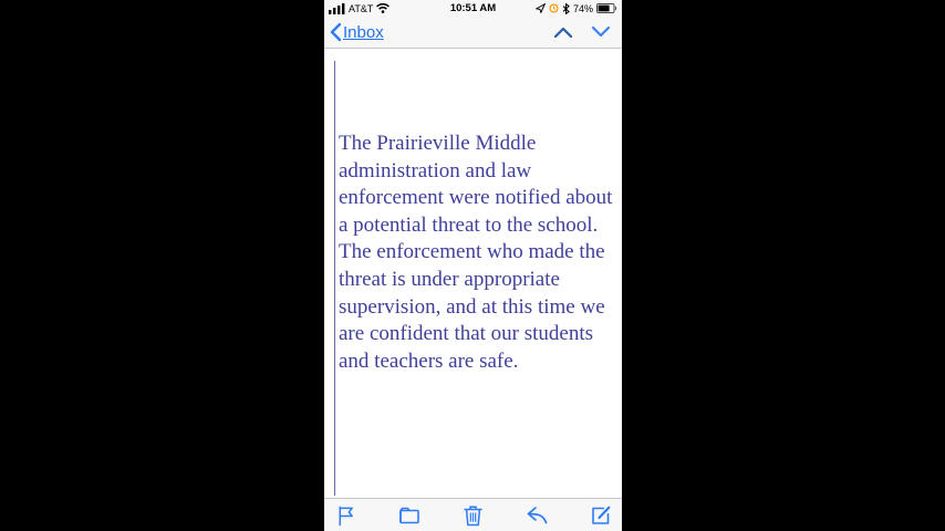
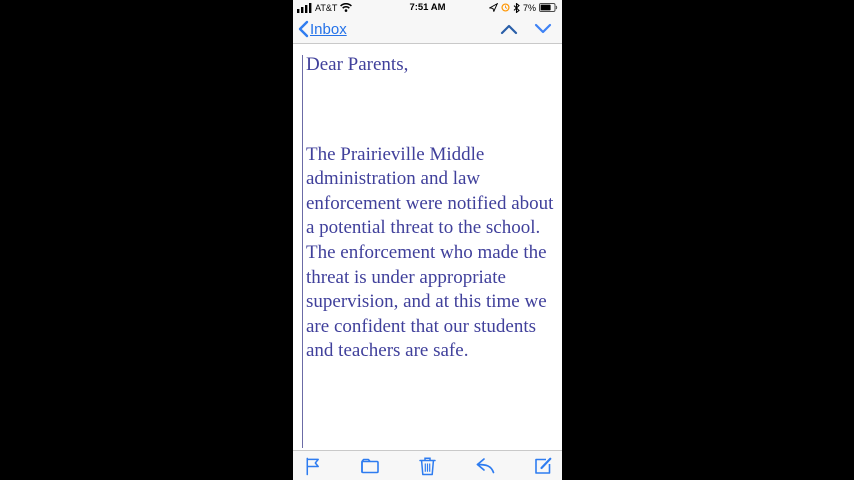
  AT&T
- 10:51 AM
+ 7:51 AM
- 74%
+ 7%
  Inbox
+ Dear Parents,
  The Prairieville Middle administration and law enforcement were notified about a potential threat to the school. The enforcement who made the threat is under appropriate supervision, and at this time we are confident that our students and teachers are safe.
